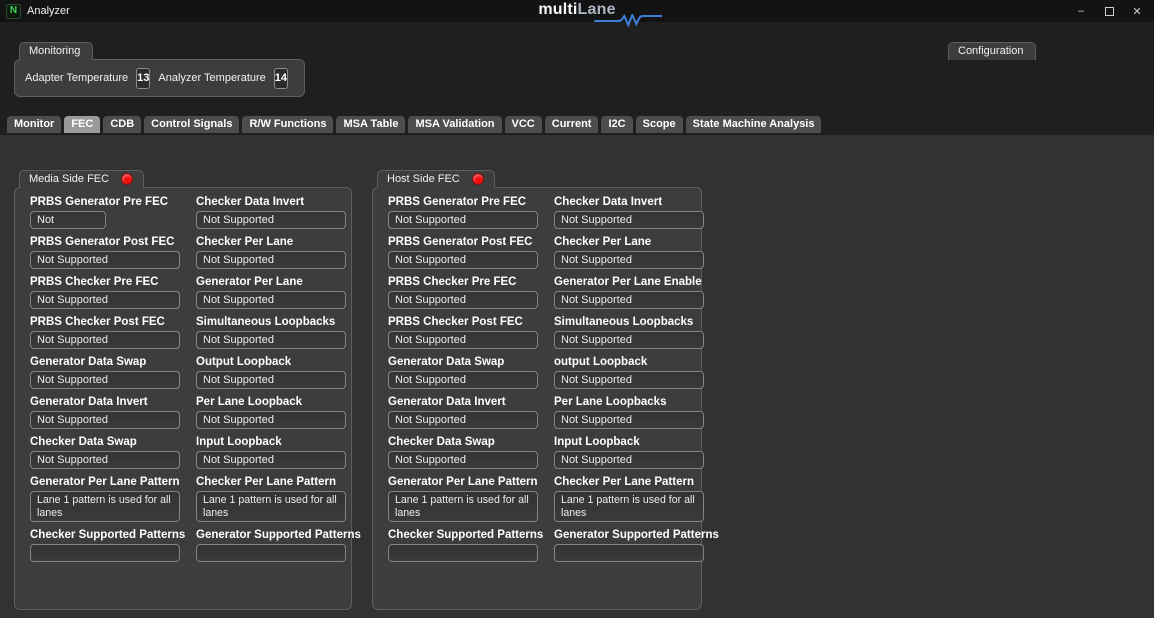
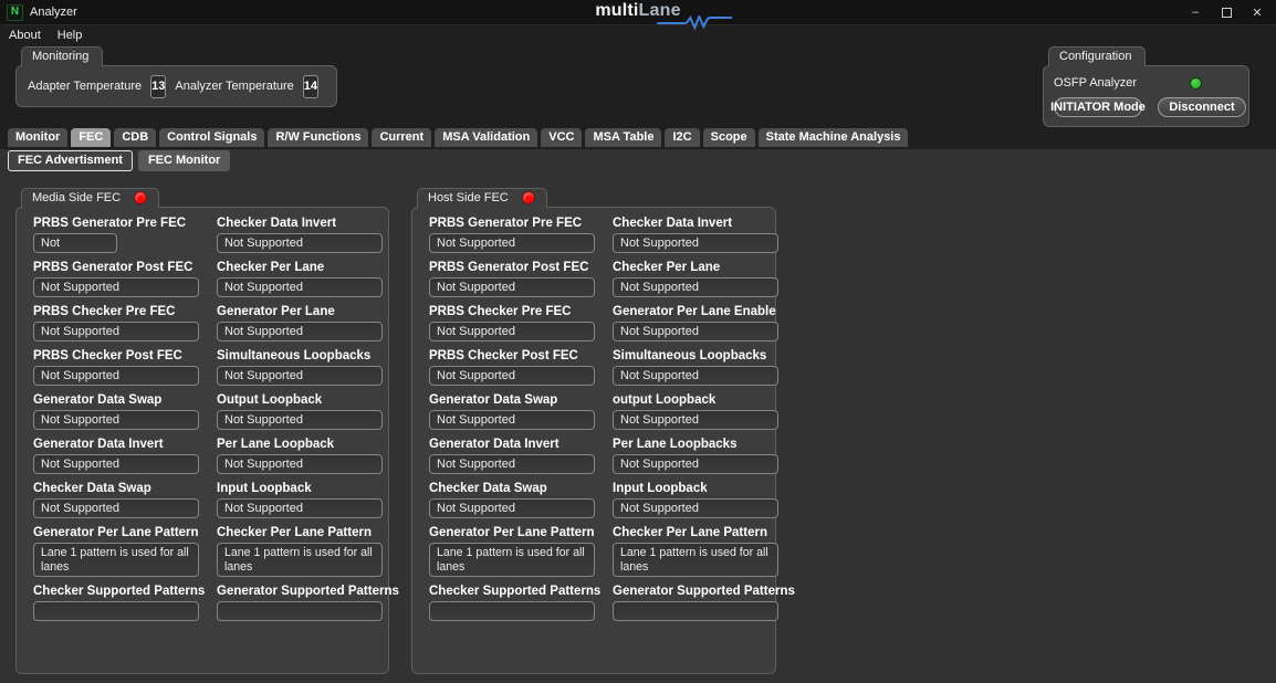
  N
  Analyzer
  multiLane
  –
  ✕
+ About
+ Help
  Monitoring
  Adapter Temperature
  13
  Analyzer Temperature
  14
  Configuration
+ OSFP Analyzer
+ INITIATOR Mode
+ Disconnect
  Monitor
  FEC
  CDB
  Control Signals
  R/W Functions
- MSA Table
+ Current
  MSA Validation
  VCC
- Current
+ MSA Table
  I2C
  Scope
  State Machine Analysis
+ FEC Advertisment
+ FEC Monitor
  Media Side FEC
  PRBS Generator Pre FEC
  PRBS Generator Post FEC
  Not Supported
  PRBS Checker Pre FEC
  Not Supported
  PRBS Checker Post FEC
  Not Supported
  Generator Data Swap
  Not Supported
  Generator Data Invert
  Not Supported
  Checker Data Swap
  Not Supported
  Generator Per Lane Pattern
  Lane 1 pattern is used for all lanes
  Checker Supported Patterns
  Checker Data Invert
  Not Supported
  Checker Per Lane
  Not Supported
  Generator Per Lane
  Not Supported
  Simultaneous Loopbacks
  Not Supported
  Output Loopback
  Not Supported
  Per Lane Loopback
  Not Supported
  Input Loopback
  Not Supported
  Checker Per Lane Pattern
  Lane 1 pattern is used for all lanes
  Generator Supported Patterns
  Host Side FEC
  PRBS Generator Pre FEC
  Not Supported
  PRBS Generator Post FEC
  Not Supported
  PRBS Checker Pre FEC
  Not Supported
  PRBS Checker Post FEC
  Not Supported
  Generator Data Swap
  Not Supported
  Generator Data Invert
  Not Supported
  Checker Data Swap
  Not Supported
  Generator Per Lane Pattern
  Lane 1 pattern is used for all lanes
  Checker Supported Patterns
  Checker Data Invert
  Not Supported
  Checker Per Lane
  Not Supported
  Generator Per Lane Enable
  Not Supported
  Simultaneous Loopbacks
  Not Supported
  output Loopback
  Not Supported
  Per Lane Loopbacks
  Not Supported
  Input Loopback
  Not Supported
  Checker Per Lane Pattern
  Lane 1 pattern is used for all lanes
  Generator Supported Patterns
